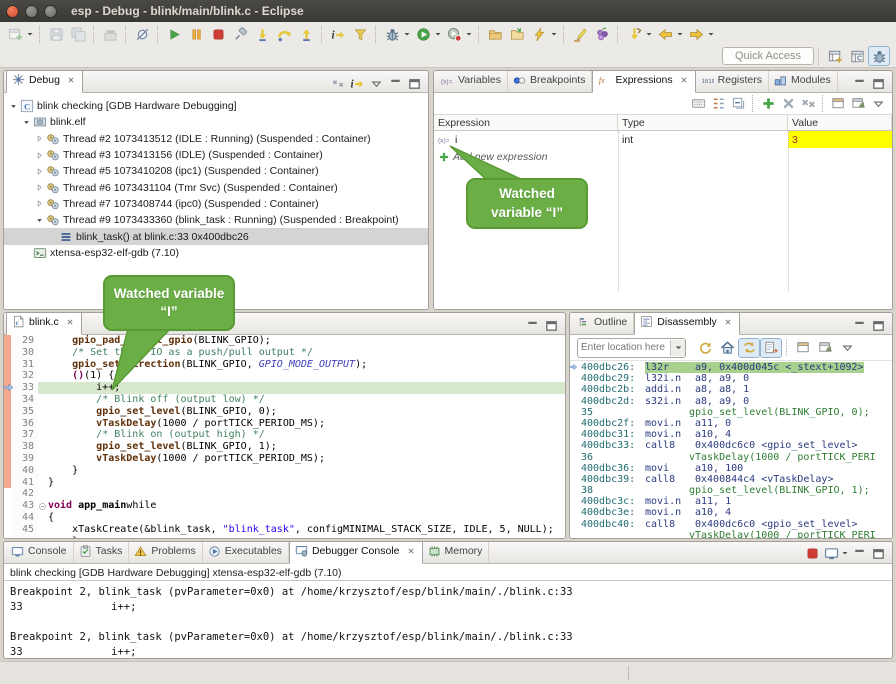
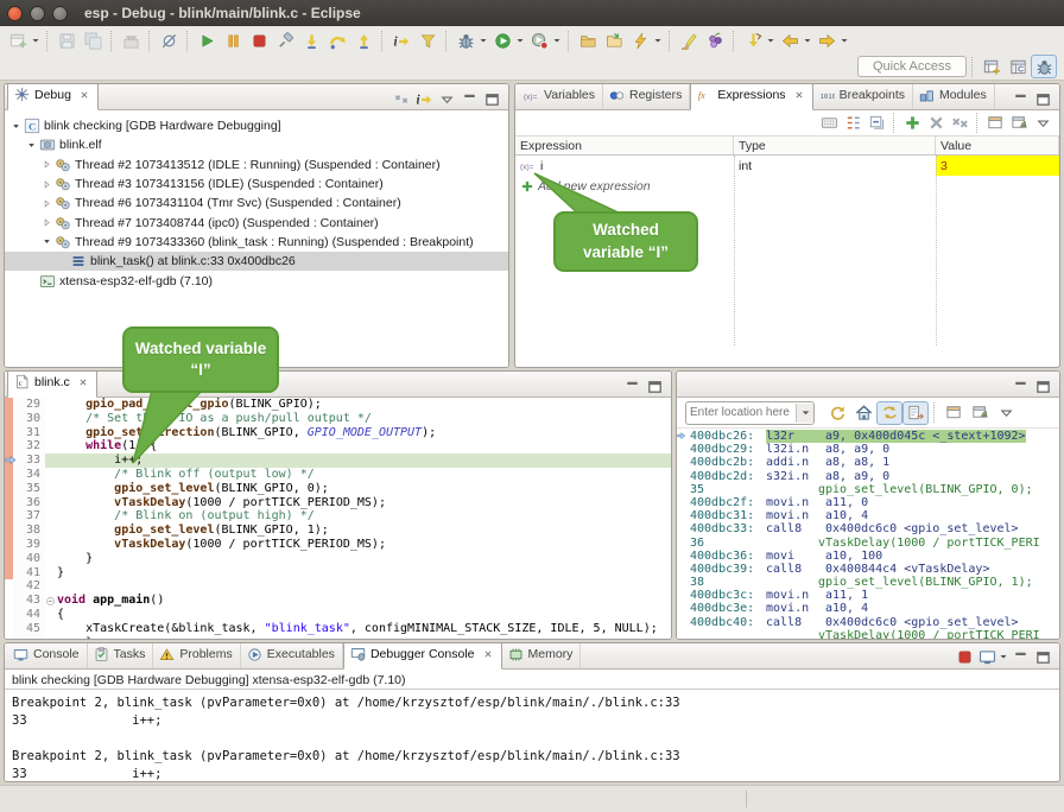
  esp - Debug - blink/main/blink.c - Eclipse
  i
  Quick Access
  Debug
  i
  C
  blink checking [GDB Hardware Debugging]
  blink.elf
  Thread #2 1073413512 (IDLE : Running) (Suspended : Container)
  Thread #3 1073413156 (IDLE) (Suspended : Container)
- Thread #5 1073410208 (ipc1) (Suspended : Container)
  Thread #6 1073431104 (Tmr Svc) (Suspended : Container)
  Thread #7 1073408744 (ipc0) (Suspended : Container)
  Thread #9 1073433360 (blink_task : Running) (Suspended : Breakpoint)
  blink_task() at blink.c:33 0x400dbc26
  xtensa-esp32-elf-gdb (7.10)
  Variables
- Breakpoints
+ Registers
  fx
  Expressions
- Registers
+ Breakpoints
  Modules
  Expression
  Type
  Value
  i
  int
  3
  A new expression
  blink.c
  29
  gpio_pad__gpio(BLINK_GPIO);
  30
  /* Set tIO as a push/pull output */
  31
  gpio_setrection(BLINK_GPIO, GPIO_MODE_OUTPUT);
  32
- ()(1) {
+ while(1 {
  33
  i++;
  34
  /* Blink off (output low) */
  35
  gpio_set_level(BLINK_GPIO, 0);
  36
  vTaskDelay(1000 / portTICK_PERIOD_MS);
  37
  /* Blink on (output high) */
  38
  gpio_set_level(BLINK_GPIO, 1);
  39
  vTaskDelay(1000 / portTICK_PERIOD_MS);
  40
  }
  41
  }
  42
  43
- void app_mainwhile
+ void app_main()
  44
  {
  45
  xTaskCreate(&blink_task, "blink_task", configMINIMAL_STACK_SIZE, IDLE, 5, NULL);
- Outline
- Disassembly
  Enter location here
  400dbc26:
  l32r a9, 0x400d045c <_stext+1092>
  400dbc29:
  l32i.n a8, a9, 0
  400dbc2b:
  addi.n a8, a8, 1
  400dbc2d:
  s32i.n a8, a9, 0
  35
  gpio_set_level(BLINK_GPIO, 0);
  400dbc2f:
  movi.n a11, 0
  400dbc31:
  movi.n a10, 4
  400dbc33:
  call8 0x400dc6c0 <gpio_set_level>
  36
  vTaskDelay(1000 / portTICK_PERI
  400dbc36:
  movi a10, 100
  400dbc39:
  call8 0x400844c4 <vTaskDelay>
  38
  gpio_set_level(BLINK_GPIO, 1);
  400dbc3c:
  movi.n a11, 1
  400dbc3e:
  movi.n a10, 4
  400dbc40:
  call8 0x400dc6c0 <gpio_set_level>
  vTaskDelay(1000 / portTICK_PERI
  Console
  Tasks
  Problems
  Executables
  Debugger Console
  Memory
  blink checking [GDB Hardware Debugging] xtensa-esp32-elf-gdb (7.10)
  Breakpoint 2, blink_task (pvParameter=0x0) at /home/krzysztof/esp/blink/main/./blink.c:33
  33 i++;
  Breakpoint 2, blink_task (pvParameter=0x0) at /home/krzysztof/esp/blink/main/./blink.c:33
  33 i++;
  Watched variable “I”
  Watched variable “I”
